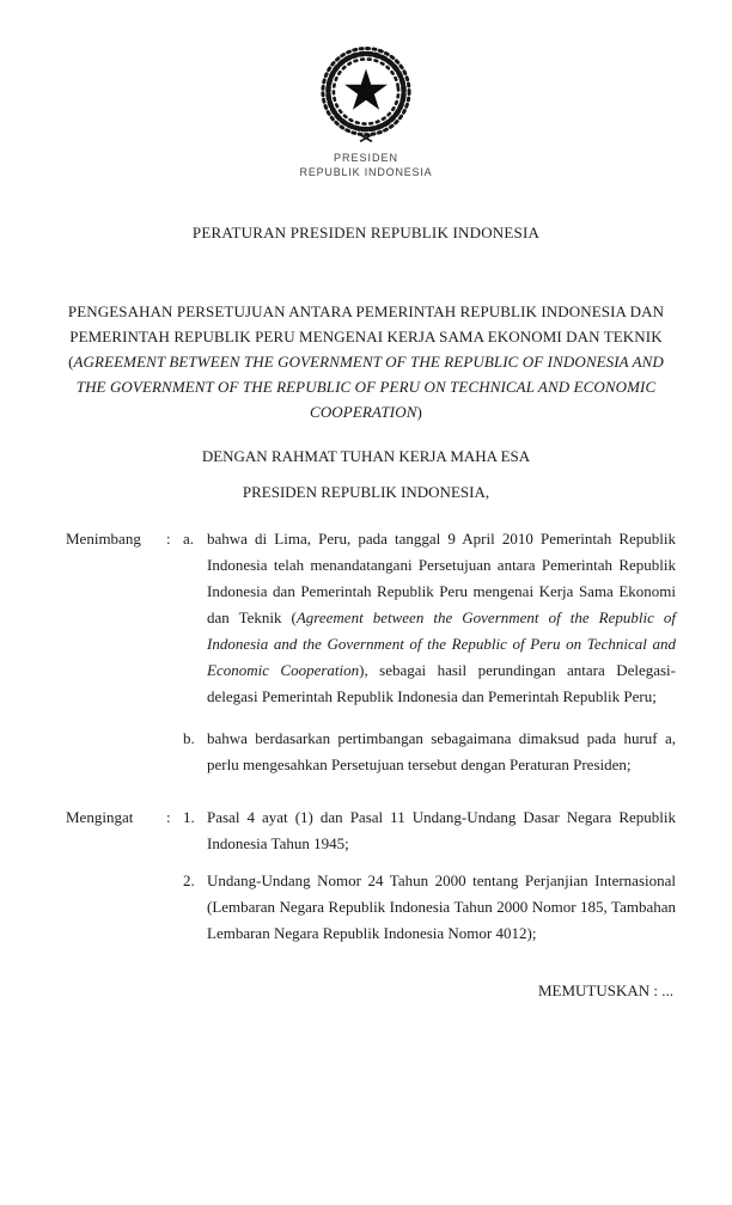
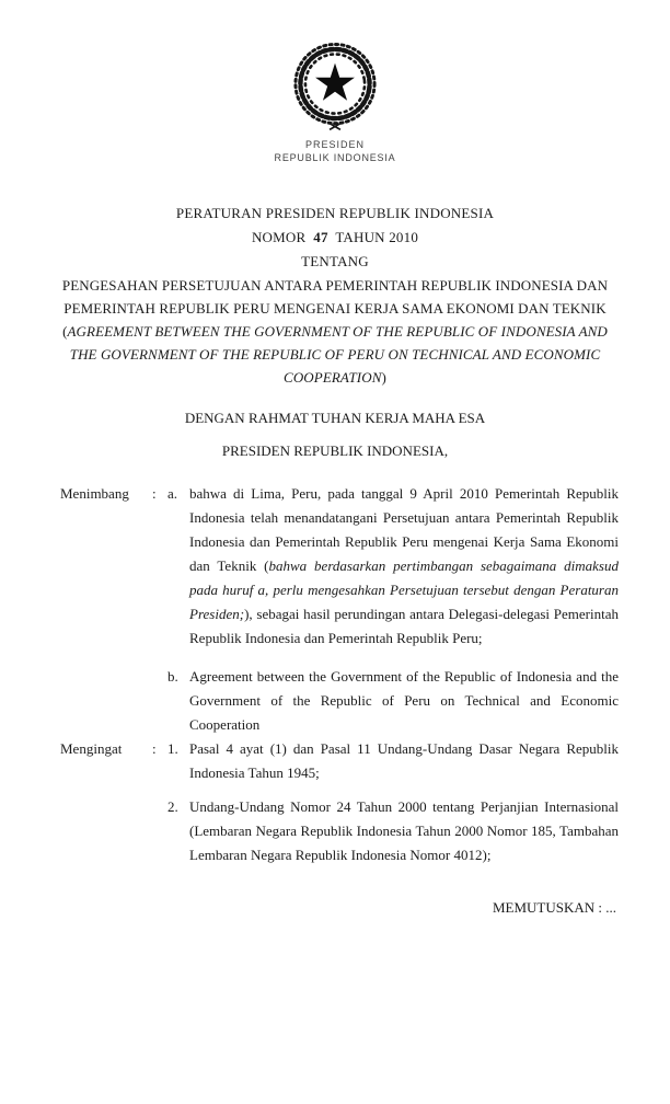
  PRESIDEN
  REPUBLIK INDONESIA
  PERATURAN PRESIDEN REPUBLIK INDONESIA
+ NOMOR 47 TAHUN 2010
+ TENTANG
  PENGESAHAN PERSETUJUAN ANTARA PEMERINTAH REPUBLIK INDONESIA DAN PEMERINTAH REPUBLIK PERU MENGENAI KERJA SAMA EKONOMI DAN TEKNIK (AGREEMENT BETWEEN THE GOVERNMENT OF THE REPUBLIC OF INDONESIA AND THE GOVERNMENT OF THE REPUBLIC OF PERU ON TECHNICAL AND ECONOMIC COOPERATION)
  DENGAN RAHMAT TUHAN KERJA MAHA ESA
  PRESIDEN REPUBLIK INDONESIA,
  Menimbang
  :
  a.
- bahwa di Lima, Peru, pada tanggal 9 April 2010 Pemerintah Republik Indonesia telah menandatangani Persetujuan antara Pemerintah Republik Indonesia dan Pemerintah Republik Peru mengenai Kerja Sama Ekonomi dan Teknik (Agreement between the Government of the Republic of Indonesia and the Government of the Republic of Peru on Technical and Economic Cooperation), sebagai hasil perundingan antara Delegasi-delegasi Pemerintah Republik Indonesia dan Pemerintah Republik Peru;
+ bahwa di Lima, Peru, pada tanggal 9 April 2010 Pemerintah Republik Indonesia telah menandatangani Persetujuan antara Pemerintah Republik Indonesia dan Pemerintah Republik Peru mengenai Kerja Sama Ekonomi dan Teknik (bahwa berdasarkan pertimbangan sebagaimana dimaksud pada huruf a, perlu mengesahkan Persetujuan tersebut dengan Peraturan Presiden;), sebagai hasil perundingan antara Delegasi-delegasi Pemerintah Republik Indonesia dan Pemerintah Republik Peru;
  b.
- bahwa berdasarkan pertimbangan sebagaimana dimaksud pada huruf a, perlu mengesahkan Persetujuan tersebut dengan Peraturan Presiden;
+ Agreement between the Government of the Republic of Indonesia and the Government of the Republic of Peru on Technical and Economic Cooperation
  Mengingat
  :
  1.
  Pasal 4 ayat (1) dan Pasal 11 Undang-Undang Dasar Negara Republik Indonesia Tahun 1945;
  2.
  Undang-Undang Nomor 24 Tahun 2000 tentang Perjanjian Internasional (Lembaran Negara Republik Indonesia Tahun 2000 Nomor 185, Tambahan Lembaran Negara Republik Indonesia Nomor 4012);
  MEMUTUSKAN : ...
